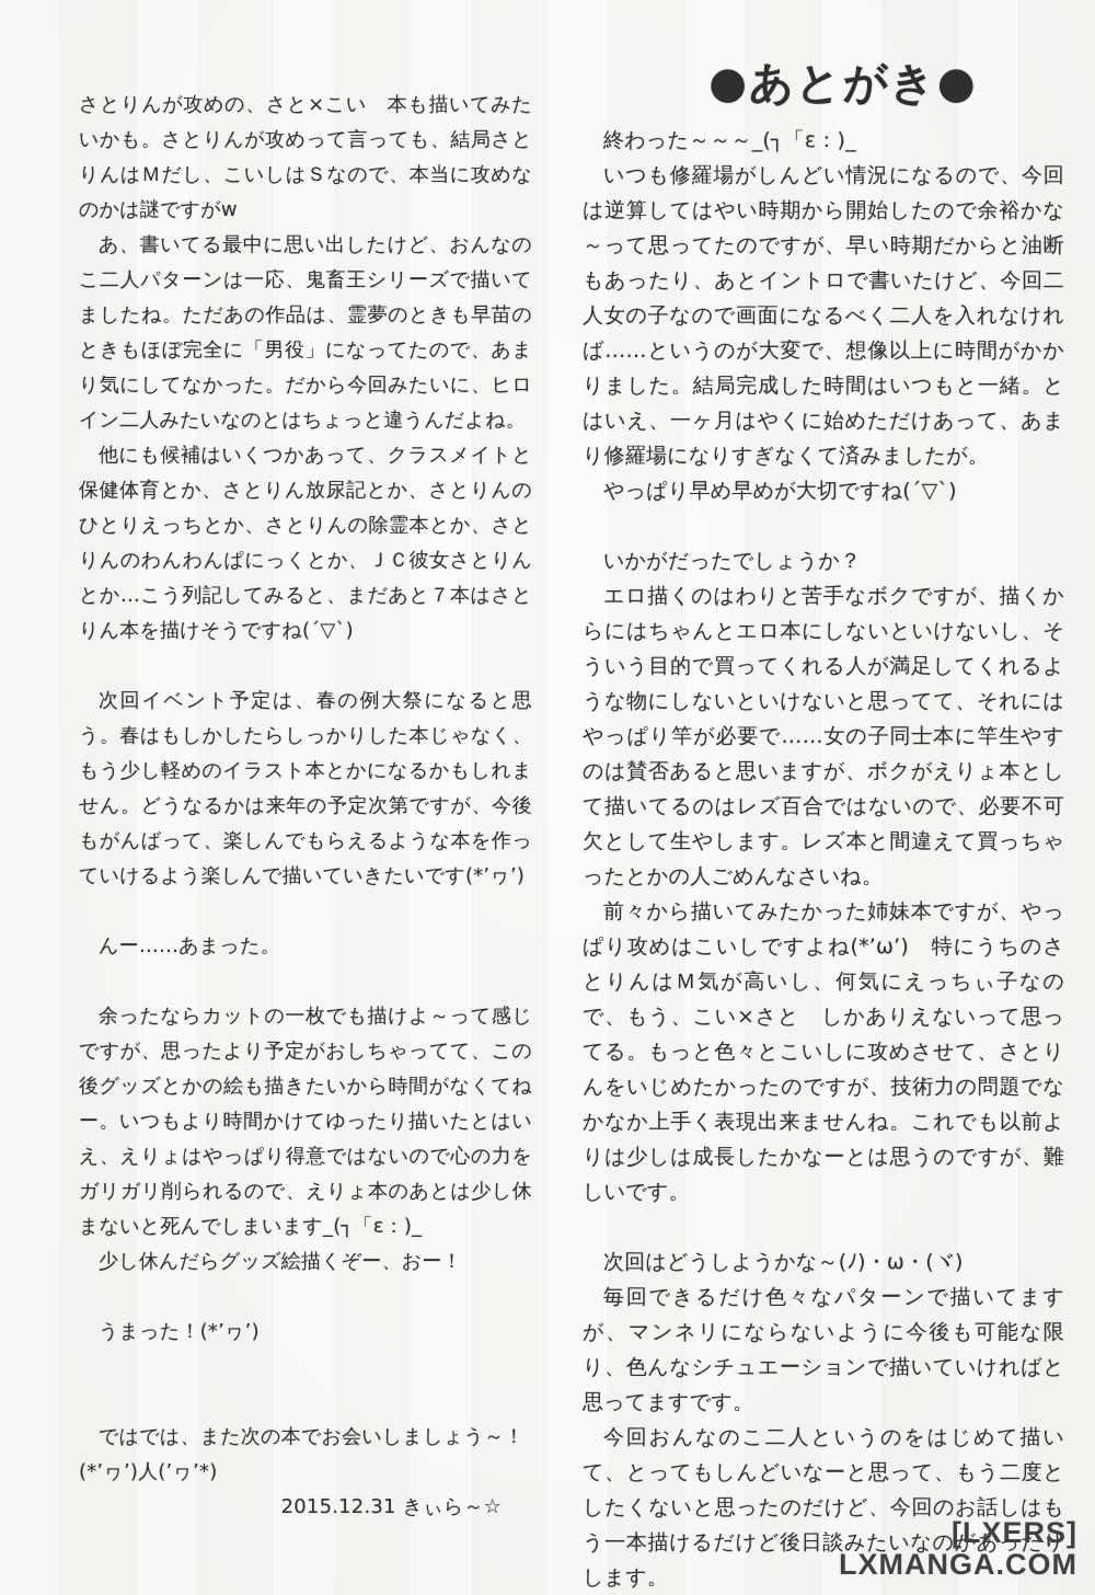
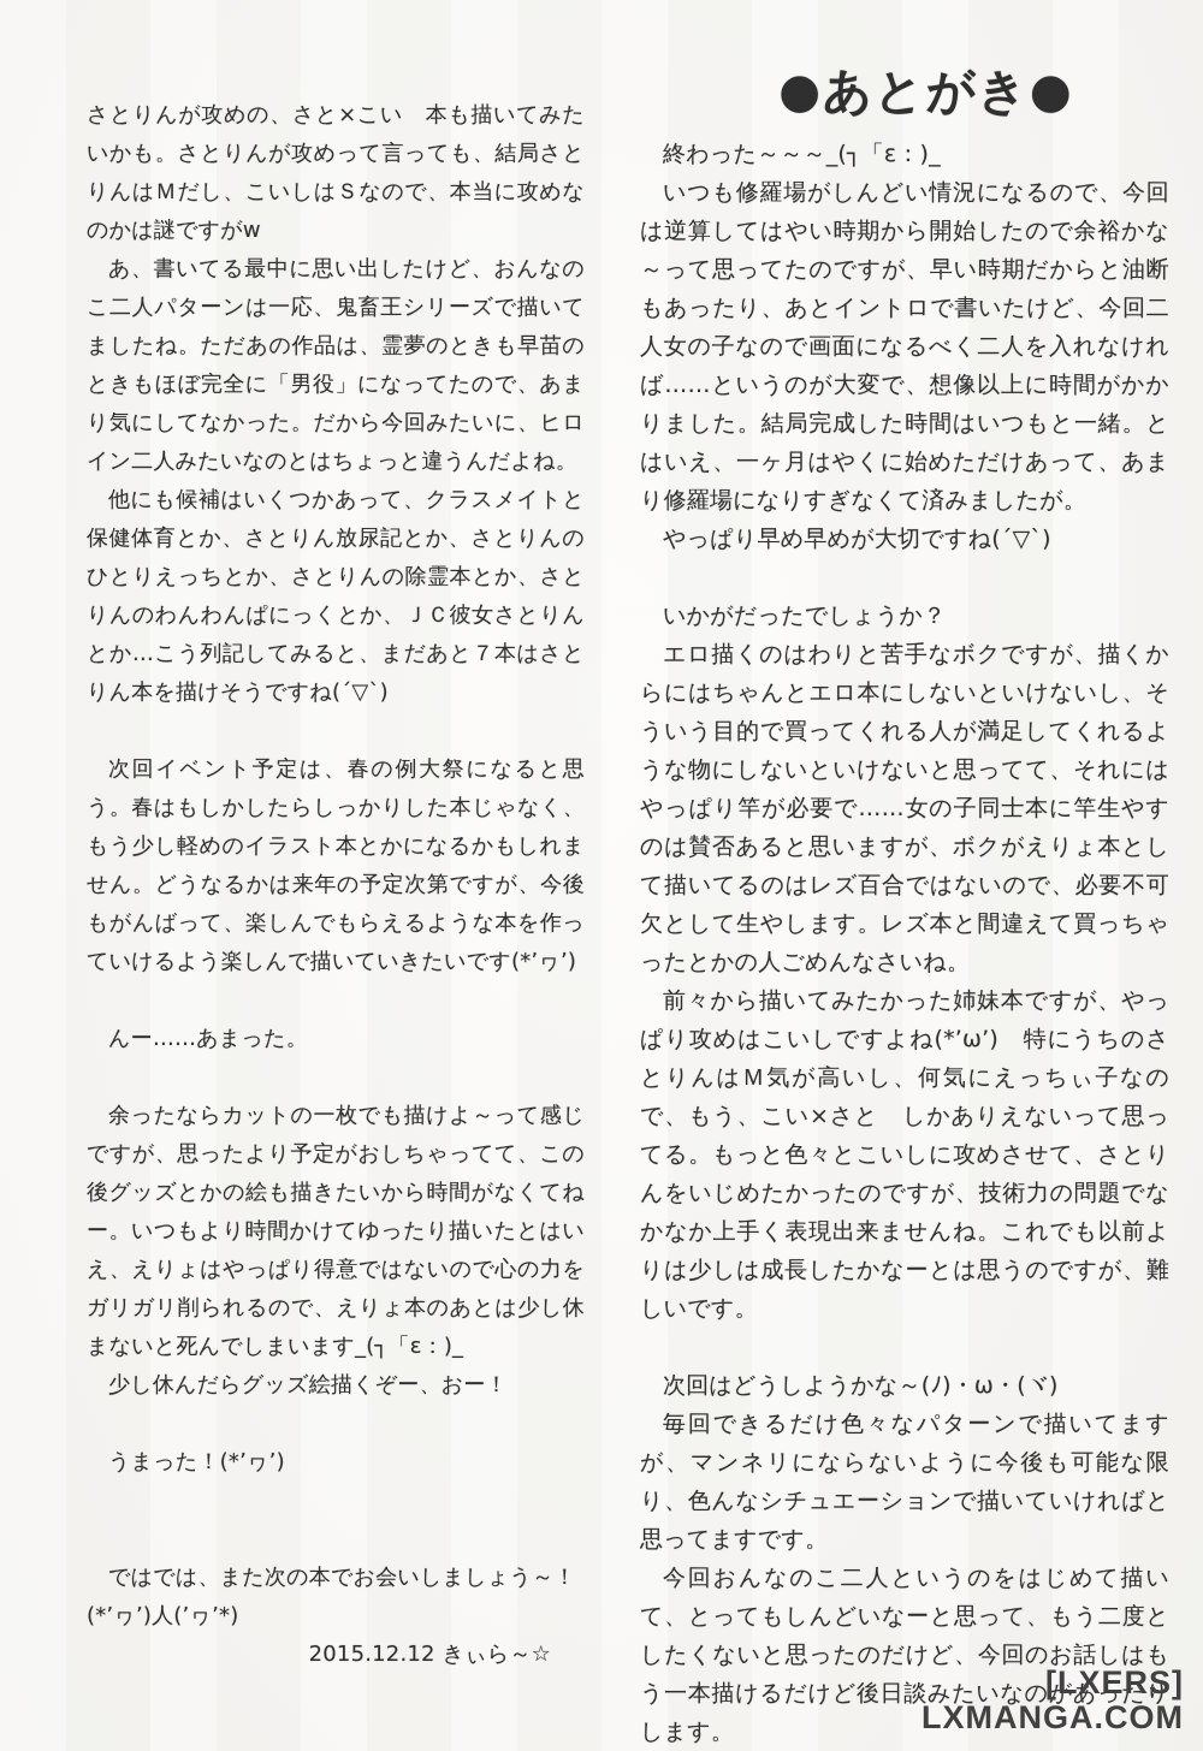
  さとりんが攻めの、さと×こい 本も描いてみたいかも。さとりんが攻めって言っても、結局さとりんはＭだし、こいしはＳなので、本当に攻めなのかは謎ですがw
  あ、書いてる最中に思い出したけど、おんなのこ二人パターンは一応、鬼畜王シリーズで描いてましたね。ただあの作品は、霊夢のときも早苗のときもほぼ完全に「男役」になってたので、あまり気にしてなかった。だから今回みたいに、ヒロイン二人みたいなのとはちょっと違うんだよね。
  他にも候補はいくつかあって、クラスメイトと保健体育とか、さとりん放尿記とか、さとりんのひとりえっちとか、さとりんの除霊本とか、さとりんのわんわんぱにっくとか、ＪＣ彼女さとりんとか…こう列記してみると、まだあと７本はさとりん本を描けそうですね(´▽`)
  次回イベント予定は、春の例大祭になると思う。春はもしかしたらしっかりした本じゃなく、もう少し軽めのイラスト本とかになるかもしれません。どうなるかは来年の予定次第ですが、今後もがんばって、楽しんでもらえるような本を作っていけるよう楽しんで描いていきたいです(*’ヮ’)
  んー……あまった。
  余ったならカットの一枚でも描けよ～って感じですが、思ったより予定がおしちゃってて、この後グッズとかの絵も描きたいから時間がなくてねー。いつもより時間かけてゆったり描いたとはいえ、えりょはやっぱり得意ではないので心の力をガリガリ削られるので、えりょ本のあとは少し休まないと死んでしまいます_(┐「ε：)_
  少し休んだらグッズ絵描くぞー、おー！
  うまった！(*’ヮ’)
  ではでは、また次の本でお会いしましょう～！
  (*’ヮ’)人(’ヮ’*)
- 2015.12.31 きぃら～☆
+ 2015.12.12 きぃら～☆
  ●あとがき●
  終わった～～～_(┐「ε：)_
  いつも修羅場がしんどい情況になるので、今回は逆算してはやい時期から開始したので余裕かな～って思ってたのですが、早い時期だからと油断もあったり、あとイントロで書いたけど、今回二人女の子なので画面になるべく二人を入れなければ……というのが大変で、想像以上に時間がかかりました。結局完成した時間はいつもと一緒。とはいえ、一ヶ月はやくに始めただけあって、あまり修羅場になりすぎなくて済みましたが。
  やっぱり早め早めが大切ですね(´▽`)
  いかがだったでしょうか？
  エロ描くのはわりと苦手なボクですが、描くからにはちゃんとエロ本にしないといけないし、そういう目的で買ってくれる人が満足してくれるような物にしないといけないと思ってて、それにはやっぱり竿が必要で……女の子同士本に竿生やすのは賛否あると思いますが、ボクがえりょ本として描いてるのはレズ百合ではないので、必要不可欠として生やします。レズ本と間違えて買っちゃったとかの人ごめんなさいね。
  前々から描いてみたかった姉妹本ですが、やっぱり攻めはこいしですよね(*’ω’) 特にうちのさとりんはＭ気が高いし、何気にえっちぃ子なので、もう、こい×さと しかありえないって思ってる。もっと色々とこいしに攻めさせて、さとりんをいじめたかったのですが、技術力の問題でなかなか上手く表現出来ませんね。これでも以前よりは少しは成長したかなーとは思うのですが、難しいです。
  次回はどうしようかな～(ﾉ)・ω・(ヾ)
  毎回できるだけ色々なパターンで描いてますが、マンネリにならないように今後も可能な限り、色んなシチュエーションで描いていければと思ってますです。
  今回おんなのこ二人というのをはじめて描いて、とってもしんどいなーと思って、もう二度としたくないと思ったのだけど、今回のお話しはもう一本描けるだけど後日談みたいなのがあったりします。
  [LXERS]
  LXMANGA.COM
